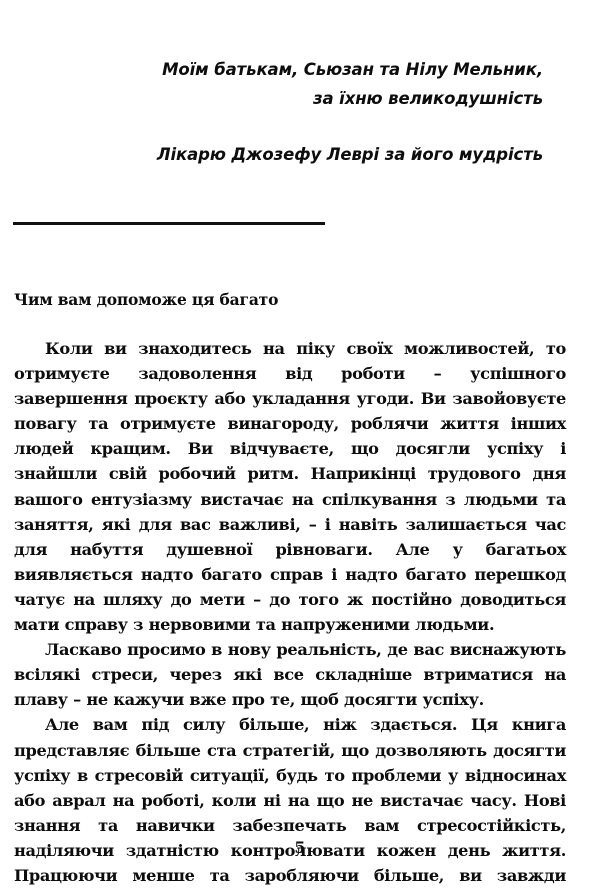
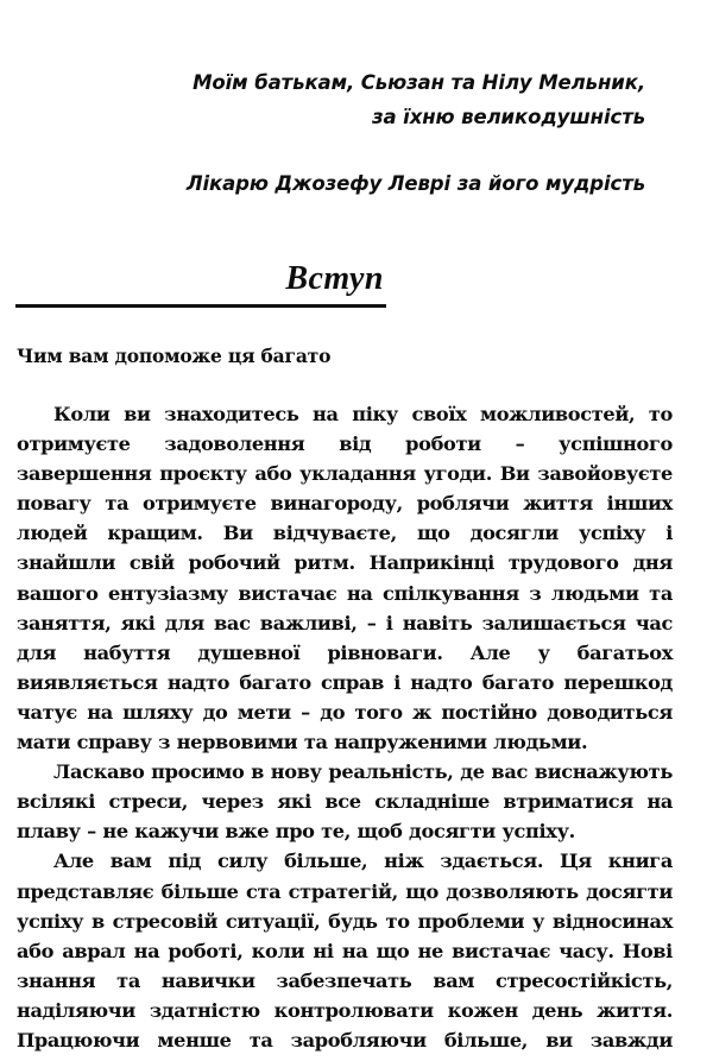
  Моїм батькам, Сьюзан та Нілу Мельник,
  за їхню великодушність
  Лікарю Джозефу Леврі за його мудрість
+ Вступ
  Чим вам допоможе ця багато
  Коли ви знаходитесь на піку своїх можливостей, то отримуєте задоволення від роботи – успішного завершення проєкту або укладання угоди. Ви завойовуєте повагу та отримуєте винагороду, роблячи життя інших людей кращим. Ви відчуваєте, що досягли успіху і знайшли свій робочий ритм. Наприкінці трудового дня вашого ентузіазму вистачає на спілкування з людьми та заняття, які для вас важливі, – і навіть залишається час для набуття душевної рівноваги. Але у багатьох виявляється надто багато справ і надто багато перешкод чатує на шляху до мети – до того ж постійно доводиться мати справу з нервовими та напруженими людьми.
  Ласкаво просимо в нову реальність, де вас виснажують всілякі стреси, через які все складніше втриматися на плаву – не кажучи вже про те, щоб досягти успіху.
  Але вам під силу більше, ніж здається. Ця книга представляє більше ста стратегій, що дозволяють досягти успіху в стресовій ситуації, будь то проблеми у відносинах або аврал на роботі, коли ні на що не вистачає часу. Нові знання та навички забезпечать вам стресостійкість, наділяючи здатністю контролювати кожен день життя. Працюючи менше та заробляючи більше, ви завжди
- 5
